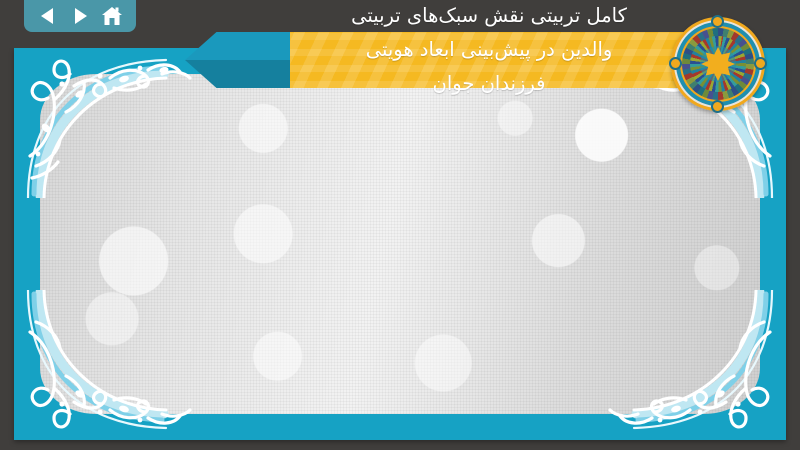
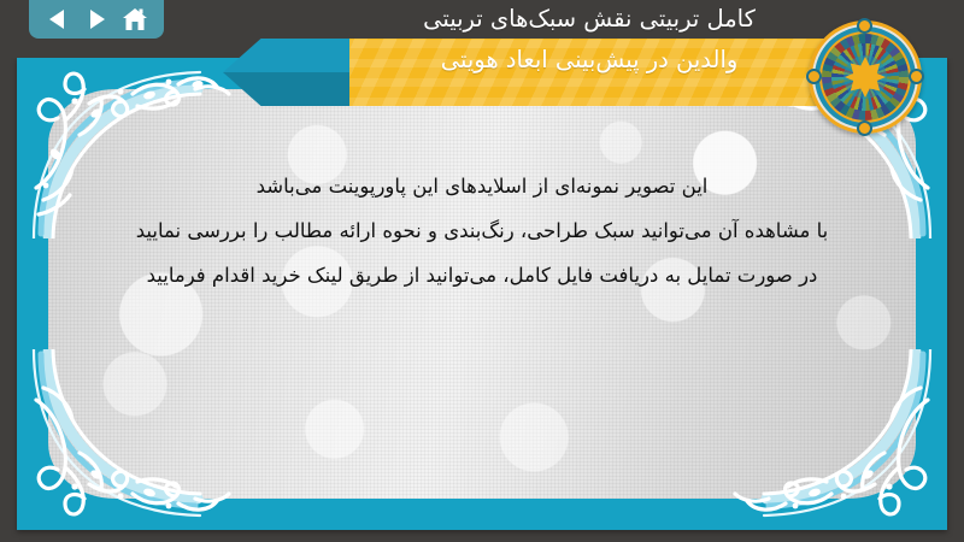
+ این تصویر نمونه‌ای از اسلایدهای این پاورپوینت می‌باشد
+ با مشاهده آن میتوانید سبک طراحی، رنگ‌بندی و نحوه ارائه مطالب را بررسی نمایید
+ در صورت تمایل به دریافت فایل کامل، می‌توانید از طریق لینک خرید اقدام فرمایید
  کامل تربیتی نقش سبک‌های تربیتی
  والدین در پیش‌بینی ابعاد هویتی
- فرزندان جوان
